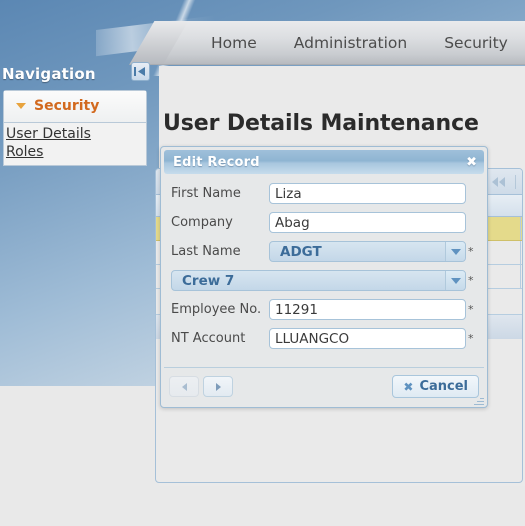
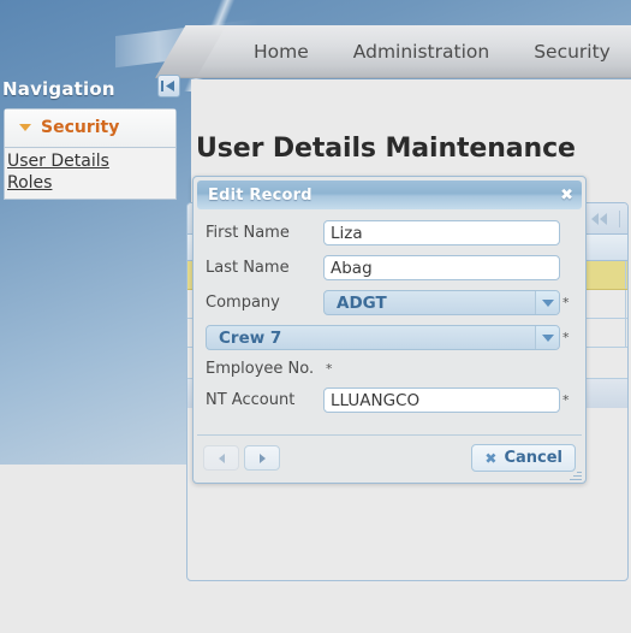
  Home
  Administration
  Security
  Navigation
  Security
  User Details
  Roles
  User Details Maintenance
  Edit Record
  ✖
  First Name
  Liza
- Company
+ Last Name
  Abag
- Last Name
+ Company
  ADGT
  *
  Crew 7
  *
  Employee No.
- 11291
  *
  NT Account
  LLUANGCO
  *
  ✖
  Cancel
